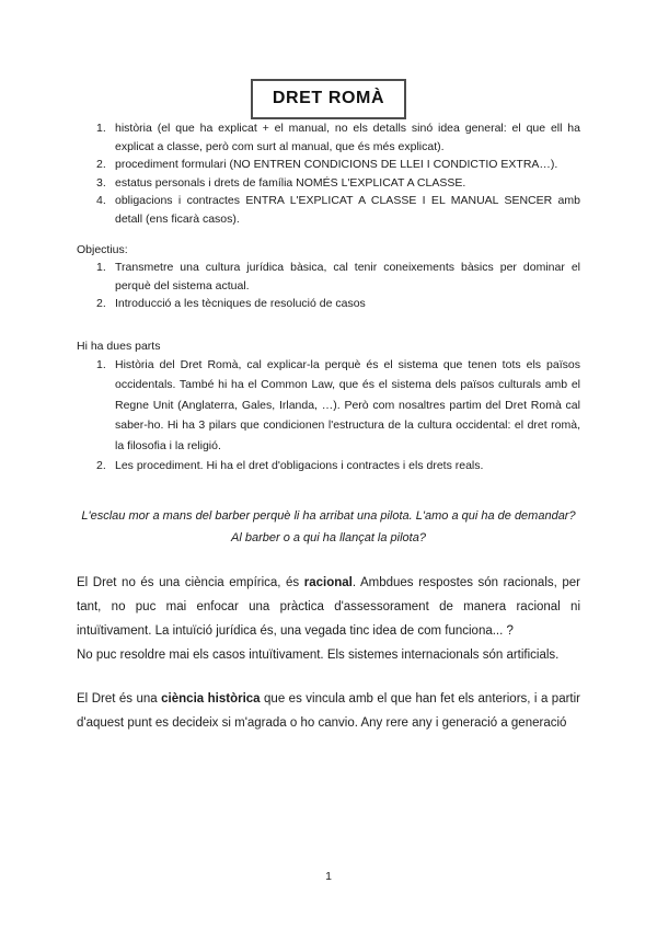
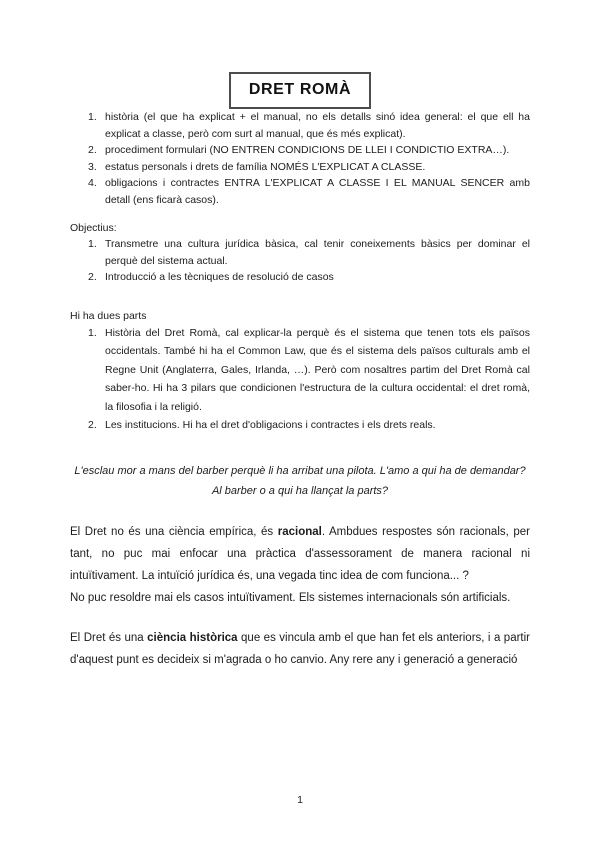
  DRET ROMÀ
  1.
  història (el que ha explicat + el manual, no els detalls sinó idea general: el que ell ha explicat a classe, però com surt al manual, que és més explicat).
  2.
  procediment formulari (NO ENTREN CONDICIONS DE LLEI I CONDICTIO EXTRA…).
  3.
  estatus personals i drets de família NOMÉS L'EXPLICAT A CLASSE.
  4.
  obligacions i contractes ENTRA L'EXPLICAT A CLASSE I EL MANUAL SENCER amb detall (ens ficarà casos).
  Objectius:
  1.
  Transmetre una cultura jurídica bàsica, cal tenir coneixements bàsics per dominar el perquè del sistema actual.
  2.
  Introducció a les tècniques de resolució de casos
  Hi ha dues parts
  1.
  Història del Dret Romà, cal explicar-la perquè és el sistema que tenen tots els països occidentals. També hi ha el Common Law, que és el sistema dels països culturals amb el Regne Unit (Anglaterra, Gales, Irlanda, …). Però com nosaltres partim del Dret Romà cal saber-ho. Hi ha 3 pilars que condicionen l'estructura de la cultura occidental: el dret romà, la filosofia i la religió.
  2.
- Les procediment. Hi ha el dret d'obligacions i contractes i els drets reals.
+ Les institucions. Hi ha el dret d'obligacions i contractes i els drets reals.
  L'esclau mor a mans del barber perquè li ha arribat una pilota. L'amo a qui ha de demandar?
- Al barber o a qui ha llançat la pilota?
+ Al barber o a qui ha llançat la parts?
  El Dret no és una ciència empírica, és racional. Ambdues respostes són racionals, per tant, no puc mai enfocar una pràctica d'assessorament de manera racional ni intuïtivament. La intuïció jurídica és, una vegada tinc idea de com funciona... ?
  No puc resoldre mai els casos intuïtivament. Els sistemes internacionals són artificials.
  El Dret és una ciència històrica que es vincula amb el que han fet els anteriors, i a partir d'aquest punt es decideix si m'agrada o ho canvio. Any rere any i generació a generació
  1
